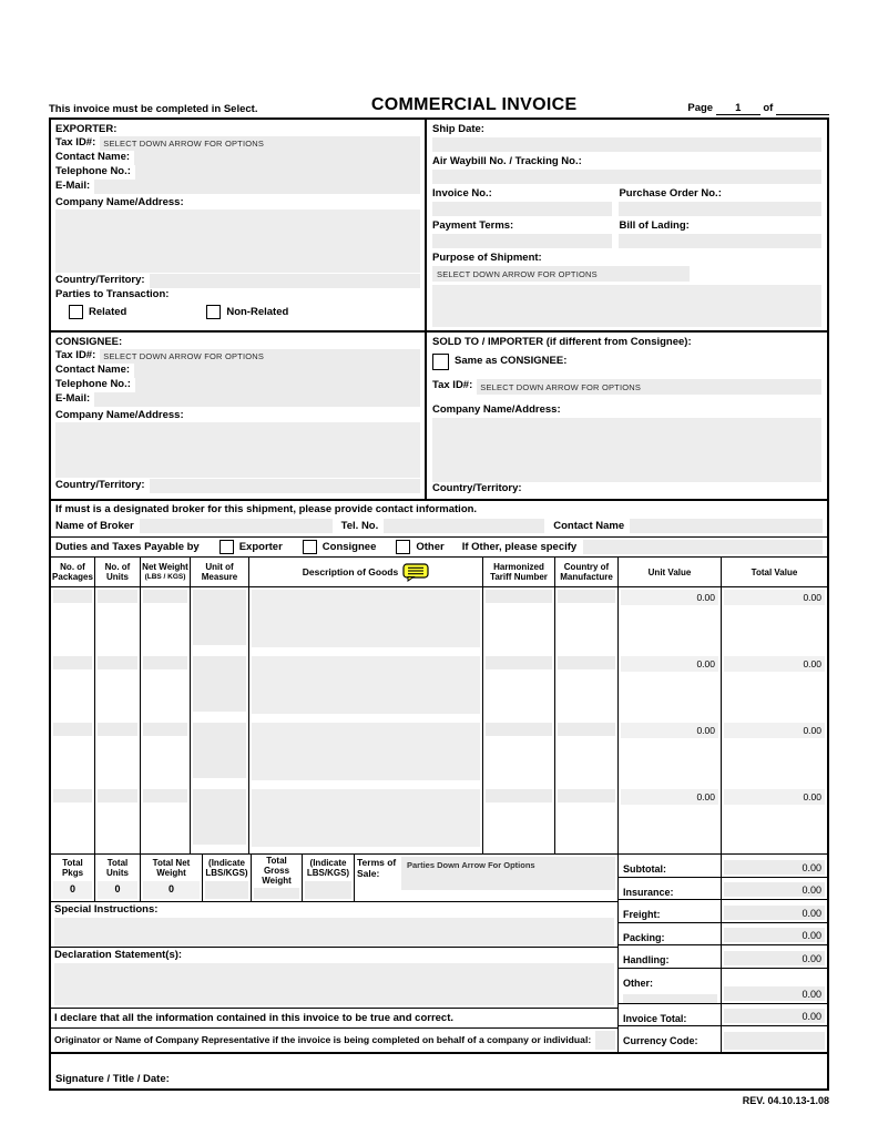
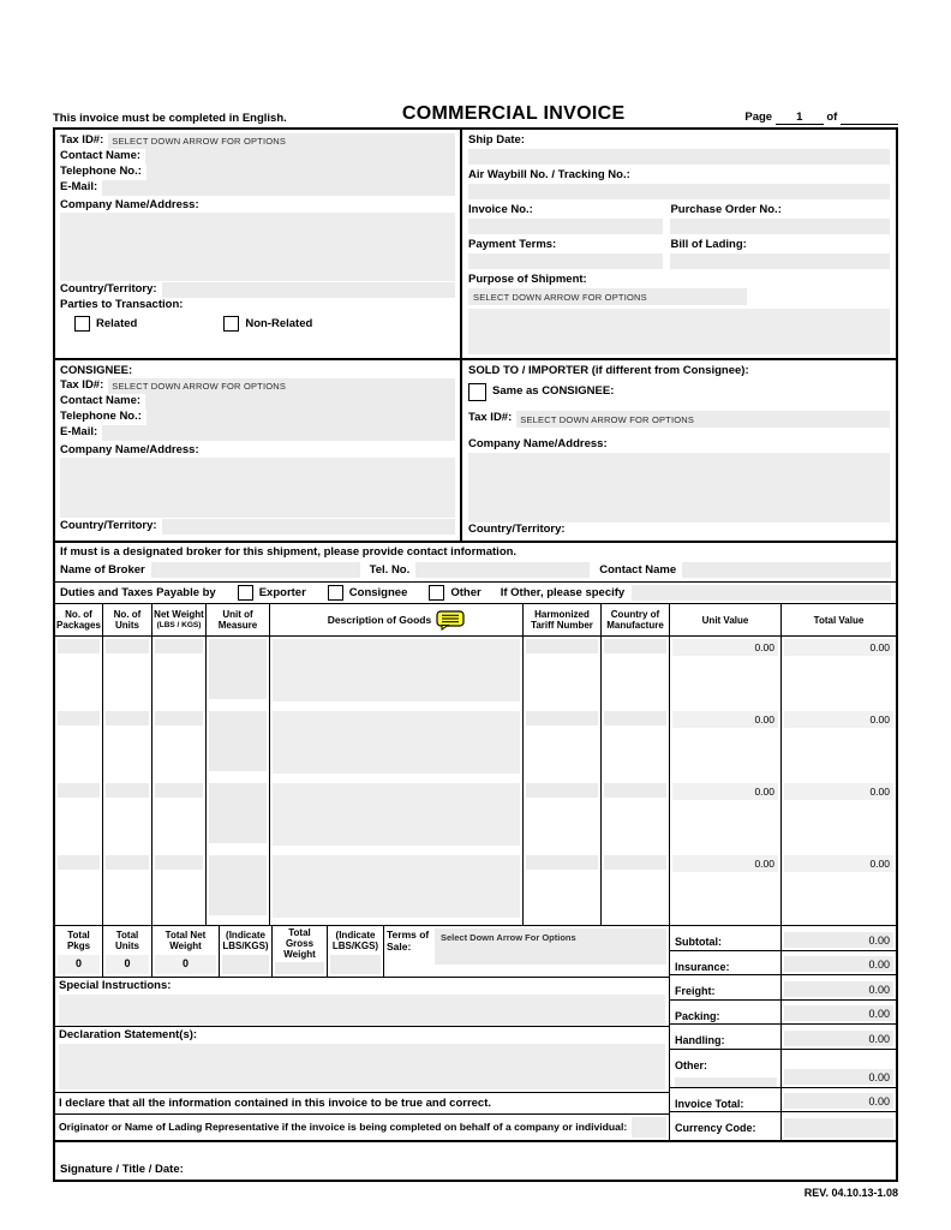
- This invoice must be completed in Select.
+ This invoice must be completed in English.
  COMMERCIAL INVOICE
  Page 1 of
- EXPORTER:
  Tax ID#:
  SELECT DOWN ARROW FOR OPTIONS
  Contact Name:
  Telephone No.:
  E-Mail:
  Company Name/Address:
  Country/Territory:
  Parties to Transaction:
  Related
  Non-Related
  Ship Date:
  Air Waybill No. / Tracking No.:
  Invoice No.:
  Purchase Order No.:
  Payment Terms:
  Bill of Lading:
  Purpose of Shipment:
  SELECT DOWN ARROW FOR OPTIONS
  CONSIGNEE:
  Tax ID#:
  SELECT DOWN ARROW FOR OPTIONS
  Contact Name:
  Telephone No.:
  E-Mail:
  Company Name/Address:
  Country/Territory:
  SOLD TO / IMPORTER (if different from Consignee):
  Same as CONSIGNEE:
  Tax ID#:
  SELECT DOWN ARROW FOR OPTIONS
  Company Name/Address:
  Country/Territory:
  If must is a designated broker for this shipment, please provide contact information.
  Name of Broker
  Tel. No.
  Contact Name
  Duties and Taxes Payable by
  Exporter
  Consignee
  Other
  If Other, please specify
  No. of Packages
  No. of Units
  Net Weight
  Unit of Measure
  Description of Goods
  Harmonized Tariff Number
  Country of Manufacture
  Unit Value
  Total Value
  0.00
  0.00
  0.00
  0.00
  0.00
  0.00
  0.00
  0.00
  Total Pkgs
  0
  Total Units
  0
  Total Net Weight
  0
  (Indicate LBS/KGS)
  Total Gross Weight
  (Indicate LBS/KGS)
  Terms of Sale:
- Parties Down Arrow For Options
+ Select Down Arrow For Options
  Special Instructions:
  Declaration Statement(s):
  I declare that all the information contained in this invoice to be true and correct.
- Originator or Name of Company Representative if the invoice is being completed on behalf of a company or individual:
+ Originator or Name of Lading Representative if the invoice is being completed on behalf of a company or individual:
  Subtotal:
  0.00
  Insurance:
  0.00
  Freight:
  0.00
  Packing:
  0.00
  Handling:
  0.00
  Other:
  0.00
  Invoice Total:
  0.00
  Currency Code:
  Signature / Title / Date:
  REV. 04.10.13-1.08
